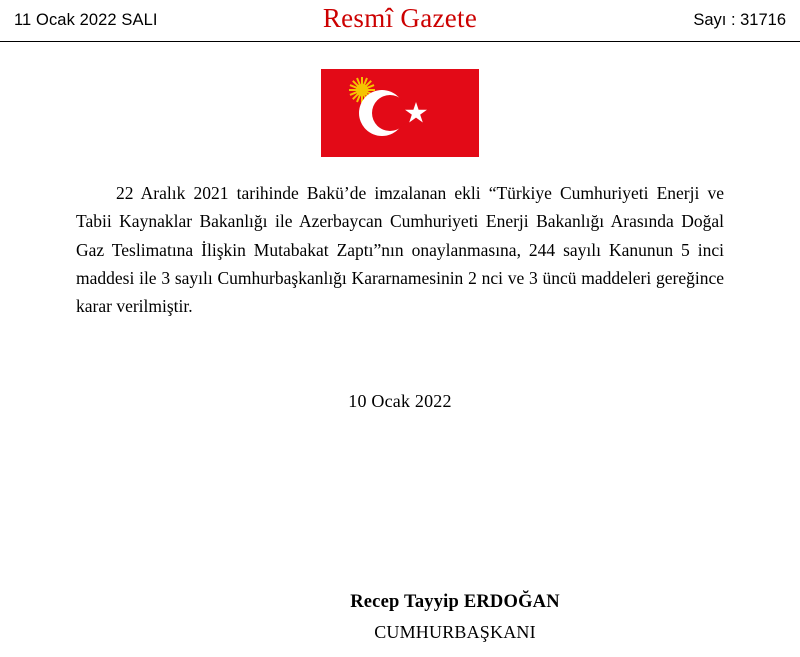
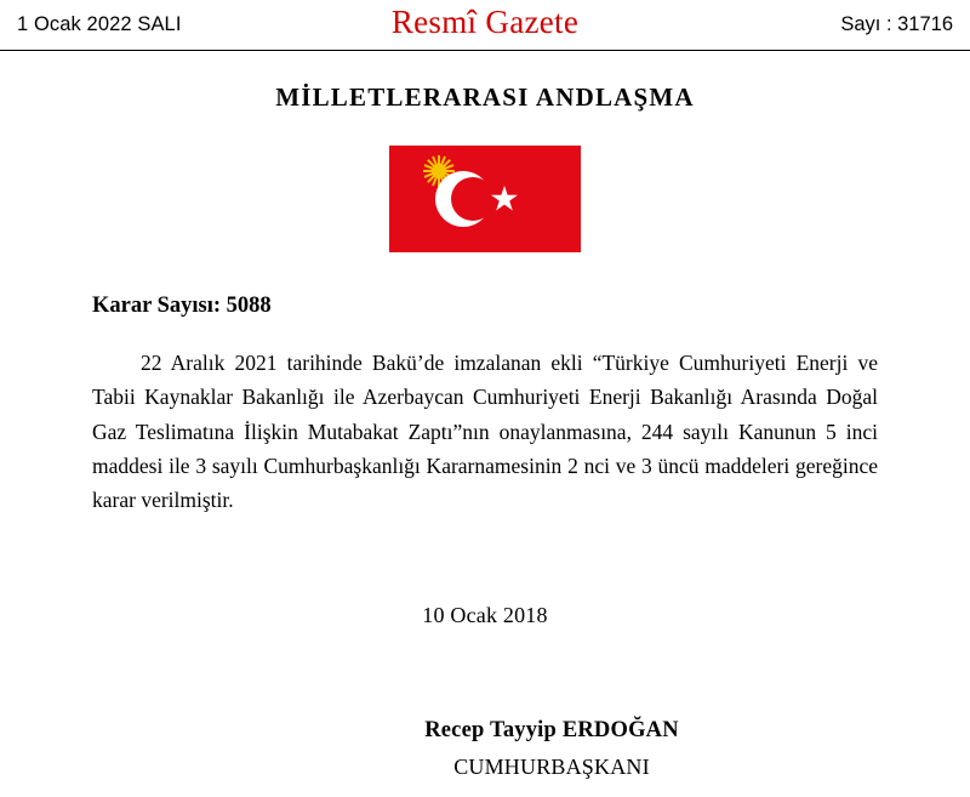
- 11 Ocak 2022 SALI
+ 1 Ocak 2022 SALI
  Resmî Gazete
  Sayı : 31716
+ MİLLETLERARASI ANDLAŞMA
+ Karar Sayısı: 5088
  22 Aralık 2021 tarihinde Bakü’de imzalanan ekli “Türkiye Cumhuriyeti Enerji ve Tabii Kaynaklar Bakanlığı ile Azerbaycan Cumhuriyeti Enerji Bakanlığı Arasında Doğal Gaz Teslimatına İlişkin Mutabakat Zaptı”nın onaylanmasına, 244 sayılı Kanunun 5 inci maddesi ile 3 sayılı Cumhurbaşkanlığı Kararnamesinin 2 nci ve 3 üncü maddeleri gereğince karar verilmiştir.
- 10 Ocak 2022
+ 10 Ocak 2018
  Recep Tayyip ERDOĞAN
  CUMHURBAŞKANI
